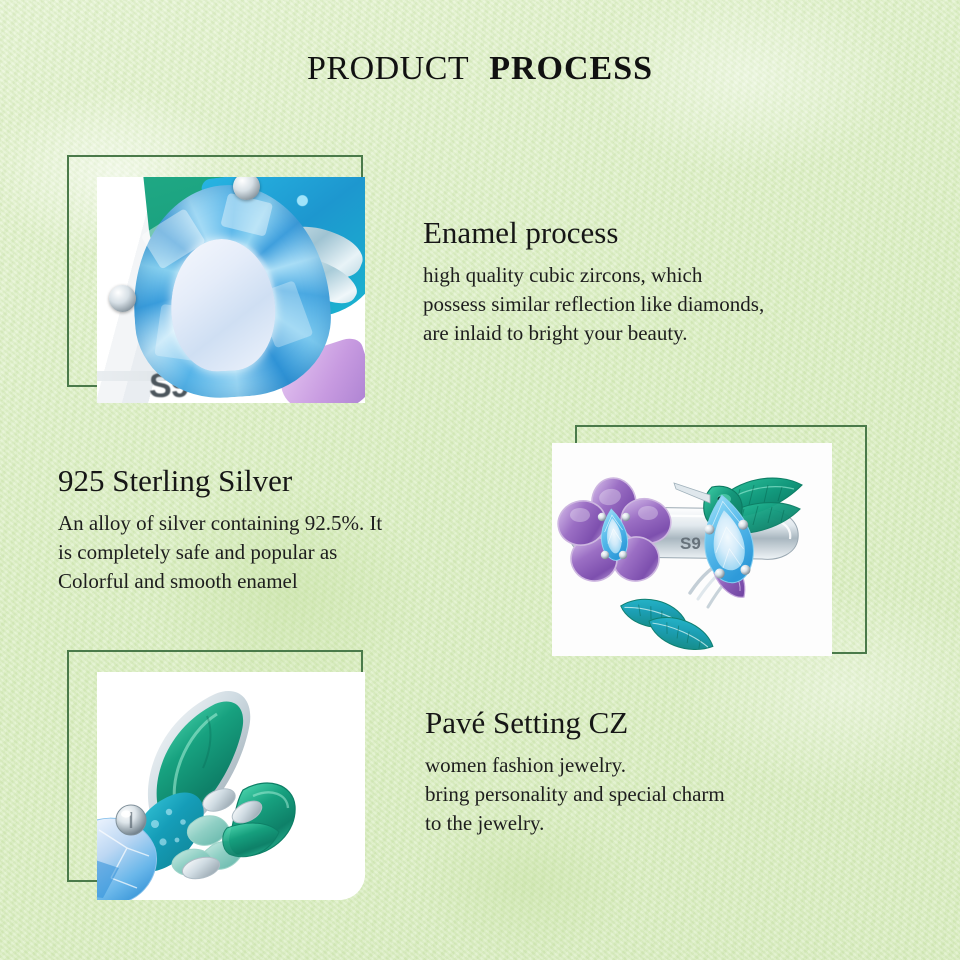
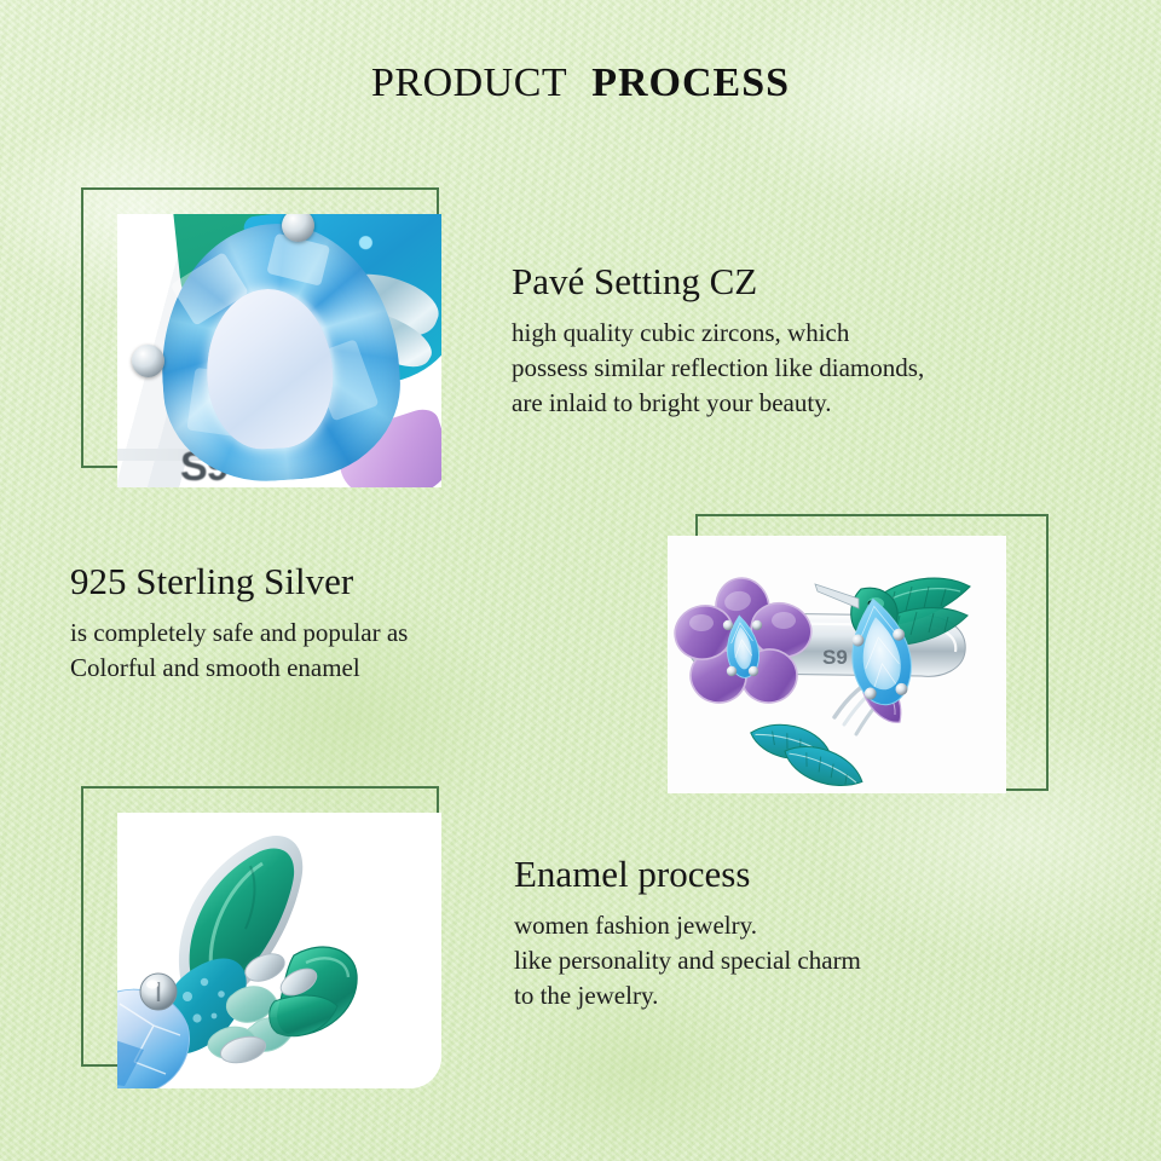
  PRODUCT PROCESS
- Enamel process
+ Pavé Setting CZ
  high quality cubic zircons, which
  possess similar reflection like diamonds,
  are inlaid to bright your beauty.
  925 Sterling Silver
- An alloy of silver containing 92.5%. It
  is completely safe and popular as
  Colorful and smooth enamel
  S9
- Pavé Setting CZ
+ Enamel process
  women fashion jewelry.
- bring personality and special charm
+ like personality and special charm
  to the jewelry.
